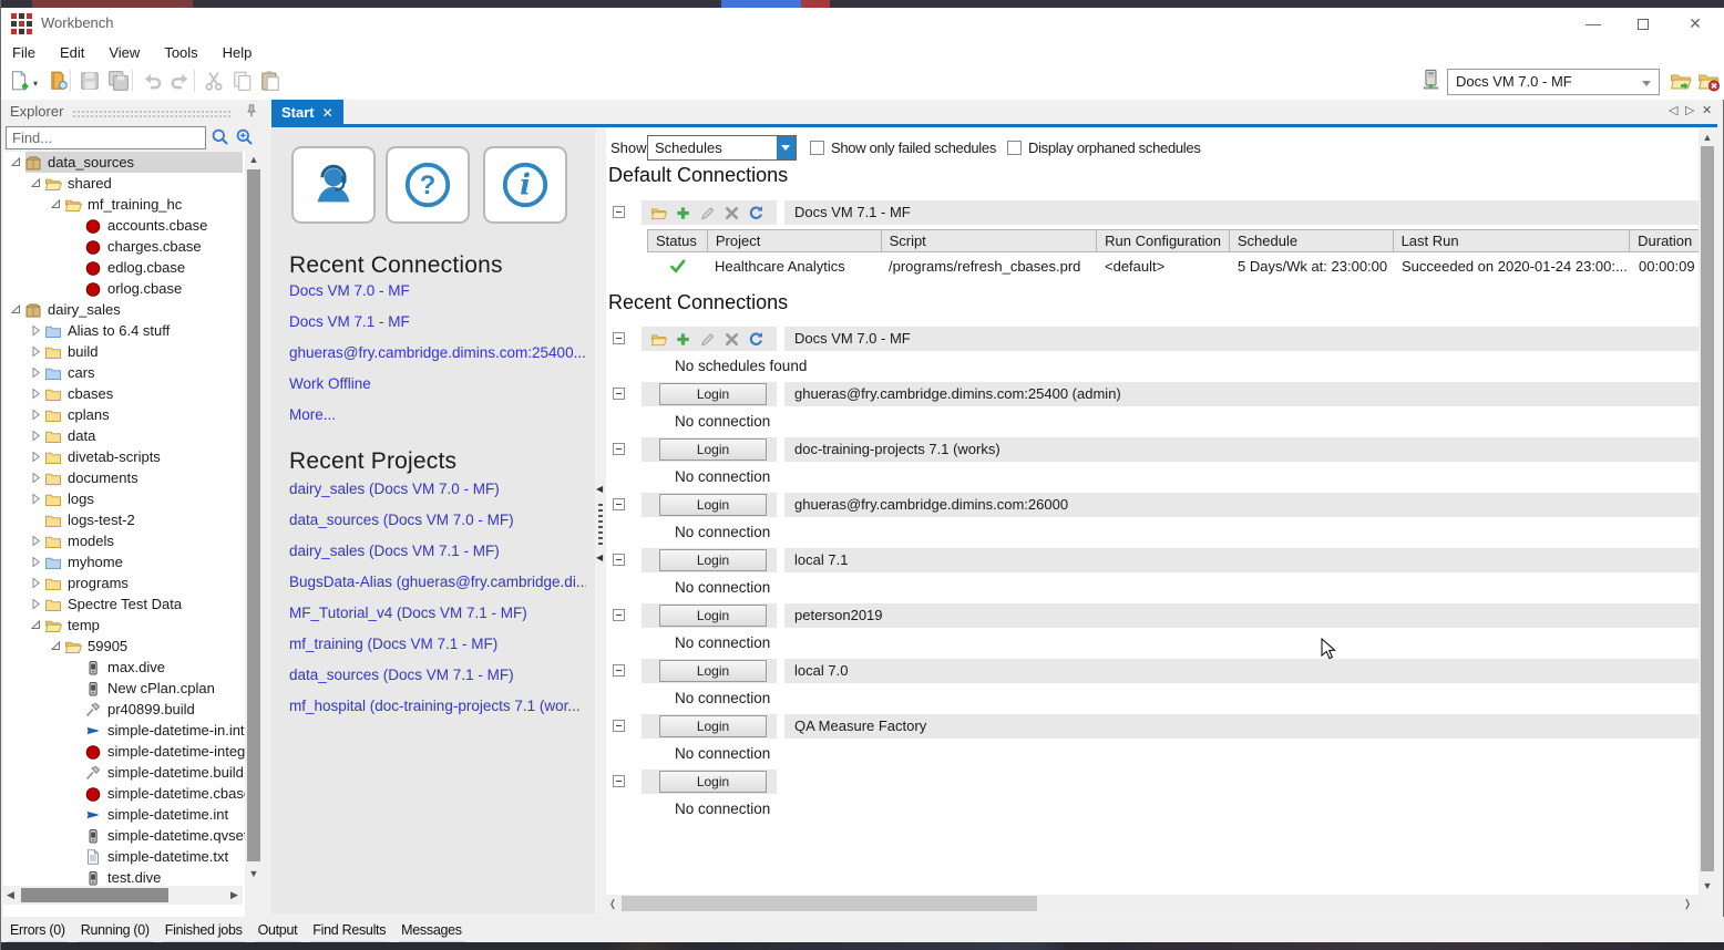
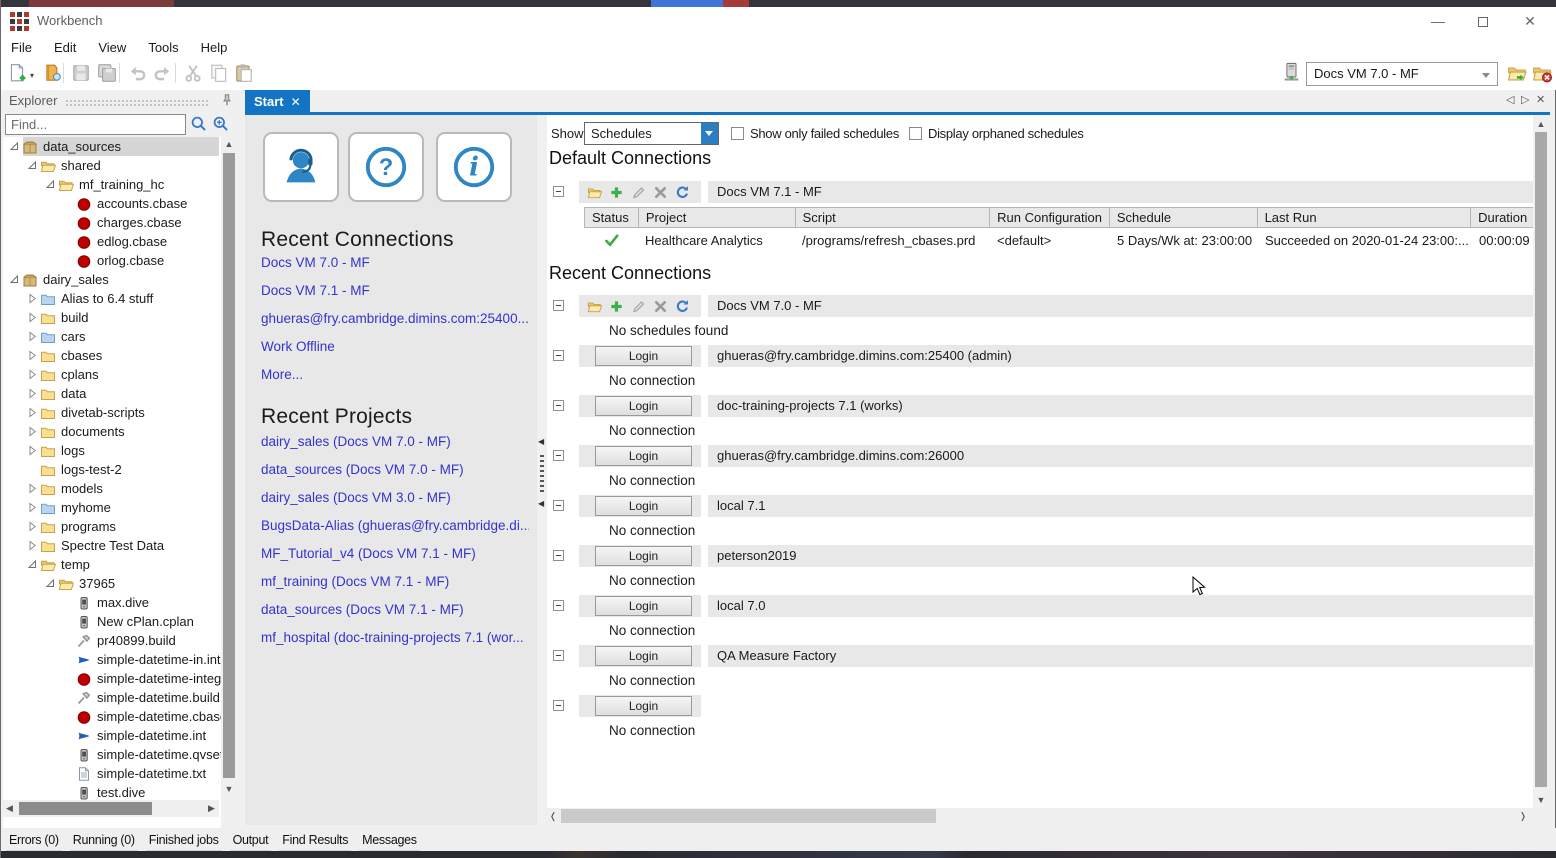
  Workbench
  —
  ✕
  File
  Edit
  View
  Tools
  Help
  Docs VM 7.0 - MF
  ▾
  Explorer
  Find...
  data_sources
  shared
  mf_training_hc
  accounts.cbase
  charges.cbase
  edlog.cbase
  orlog.cbase
  dairy_sales
  Alias to 6.4 stuff
  build
  cars
  cbases
  cplans
  data
  divetab-scripts
  documents
  logs
  logs-test-2
  models
  myhome
  programs
  Spectre Test Data
  temp
- 59905
+ 37965
  max.dive
  New cPlan.cplan
  pr40899.build
  simple-datetime-in.int
  simple-datetime-integ
  simple-datetime.build
  simple-datetime.cbas
  simple-datetime.int
  simple-datetime.qvse
  simple-datetime.txt
  test.dive
  ▲
  ▼
  ◀
  ▶
  Start
  ✕
  ◁
  ▷
  ✕
  ?
  i
  Recent Connections
  Docs VM 7.0 - MF
  Docs VM 7.1 - MF
  ghueras@fry.cambridge.dimins.com:25400...
  Work Offline
  More...
  Recent Projects
  dairy_sales (Docs VM 7.0 - MF)
  data_sources (Docs VM 7.0 - MF)
- dairy_sales (Docs VM 7.1 - MF)
+ dairy_sales (Docs VM 3.0 - MF)
  BugsData-Alias (ghueras@fry.cambridge.di..
  MF_Tutorial_v4 (Docs VM 7.1 - MF)
  mf_training (Docs VM 7.1 - MF)
  data_sources (Docs VM 7.1 - MF)
  mf_hospital (doc-training-projects 7.1 (wor...
  ◀
  ◀
  Show
  Schedules
  Show only failed schedules
  Display orphaned schedules
  Default Connections
  Status
  Project
  Script
  Run Configuration
  Schedule
  Last Run
  Duration
  Healthcare Analytics
  /programs/refresh_cbases.prd
  <default>
  5 Days/Wk at: 23:00:00
  Succeeded on 2020-01-24 23:00:...
  00:00:09
  Recent Connections
  Docs VM 7.1 - MF
  Docs VM 7.0 - MF
  No schedules found
  Login
  ghueras@fry.cambridge.dimins.com:25400 (admin)
  No connection
  Login
  doc-training-projects 7.1 (works)
  No connection
  Login
  ghueras@fry.cambridge.dimins.com:26000
  No connection
  Login
  local 7.1
  No connection
  Login
  peterson2019
  No connection
  Login
  local 7.0
  No connection
  Login
  QA Measure Factory
  No connection
  Login
  No connection
  ▲
  ▼
  ❬
  ❭
  Errors (0)
  Running (0)
  Finished jobs
  Output
  Find Results
  Messages
